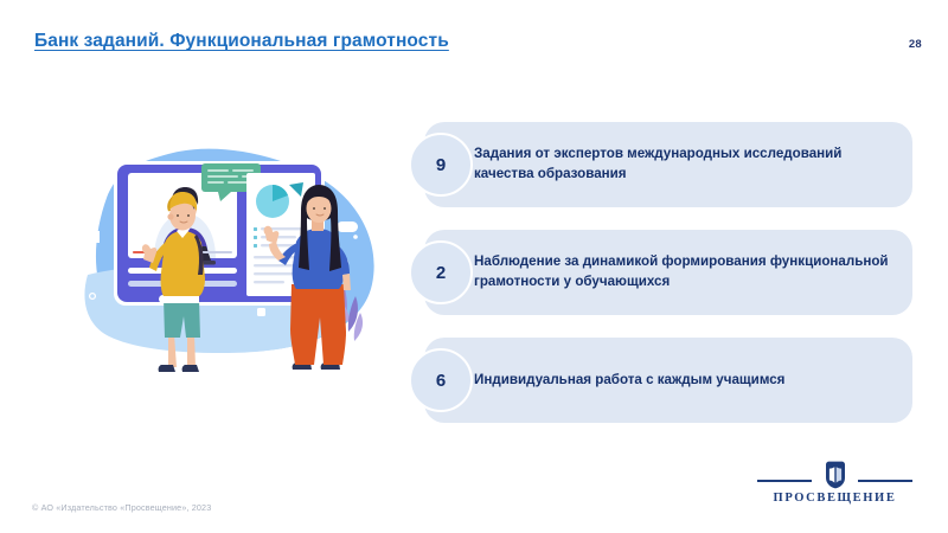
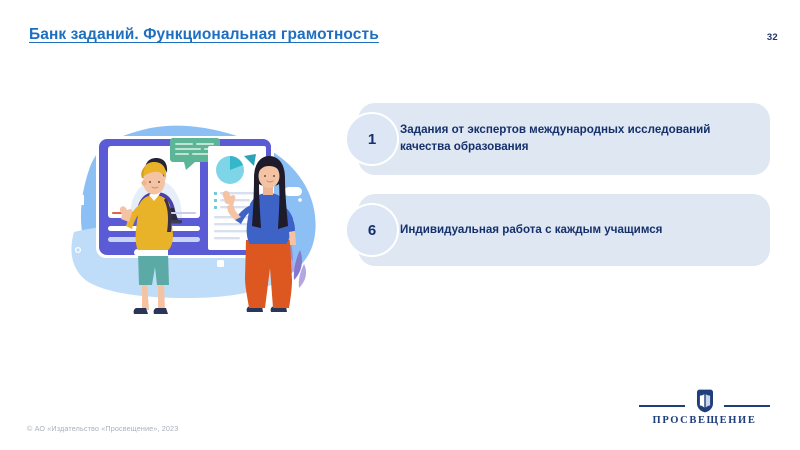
  Банк заданий. Функциональная грамотность
- 28
+ 32
- 9
+ 1
  Задания от экспертов международных исследований качества образования
- 2
- Наблюдение за динамикой формирования функциональной грамотности у обучающихся
  6
  Индивидуальная работа с каждым учащимся
  © АО «Издательство «Просвещение», 2023
  ПРОСВЕЩЕНИЕ
